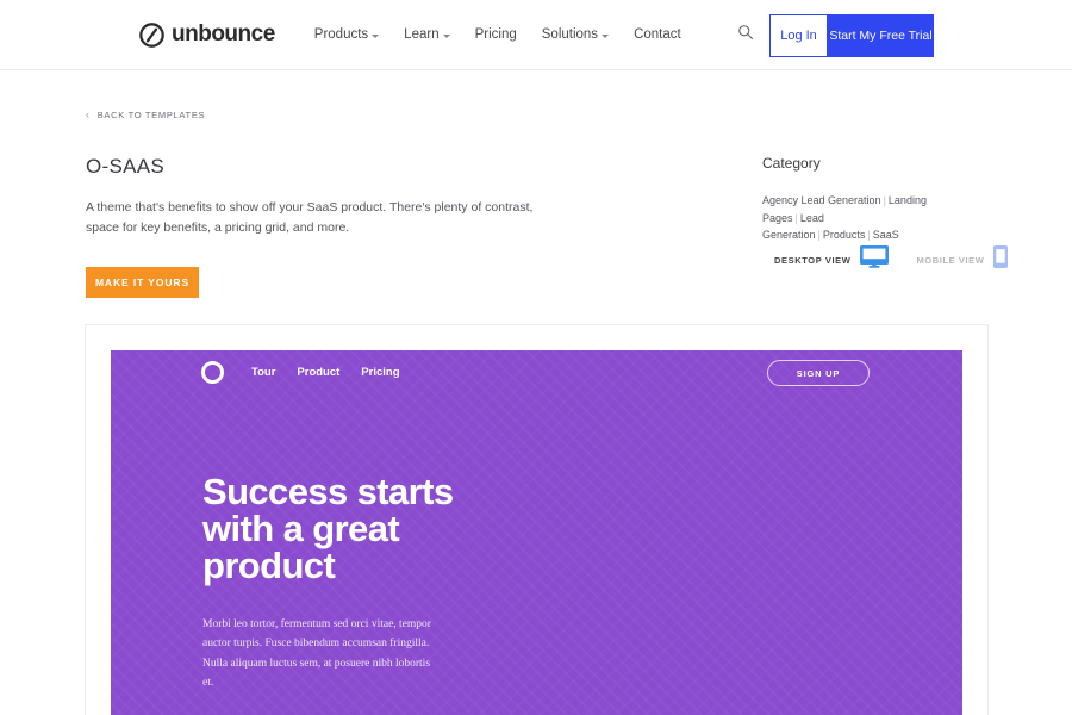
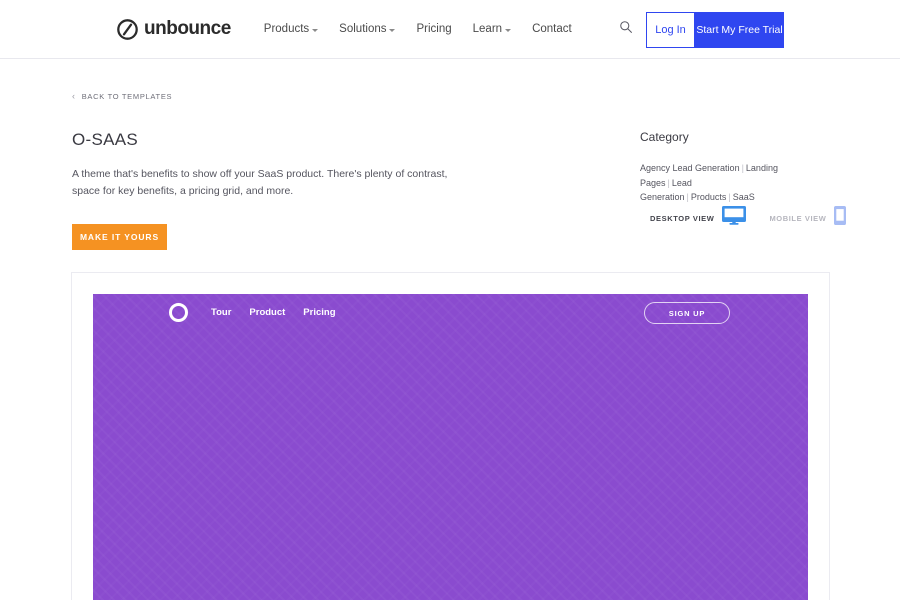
  unbounce
  Products
- Learn
+ Solutions
  Pricing
- Solutions
+ Learn
  Contact
  Log In
  Start My Free Trial
  ‹
  BACK TO TEMPLATES
  O-SAAS
  A theme that's benefits to show off your SaaS product. There's plenty of contrast, space for key benefits, a pricing grid, and more.
  MAKE IT YOURS
  Category
  Agency Lead Generation | Landing Pages | Lead Generation | Products | SaaS
  DESKTOP VIEW
  MOBILE VIEW
  Tour
  Product
  Pricing
  SIGN UP
- Success starts
- with a great
- product
- Morbi leo tortor, fermentum sed orci vitae, tempor auctor turpis. Fusce bibendum accumsan fringilla. Nulla aliquam luctus sem, at posuere nibh lobortis et.
